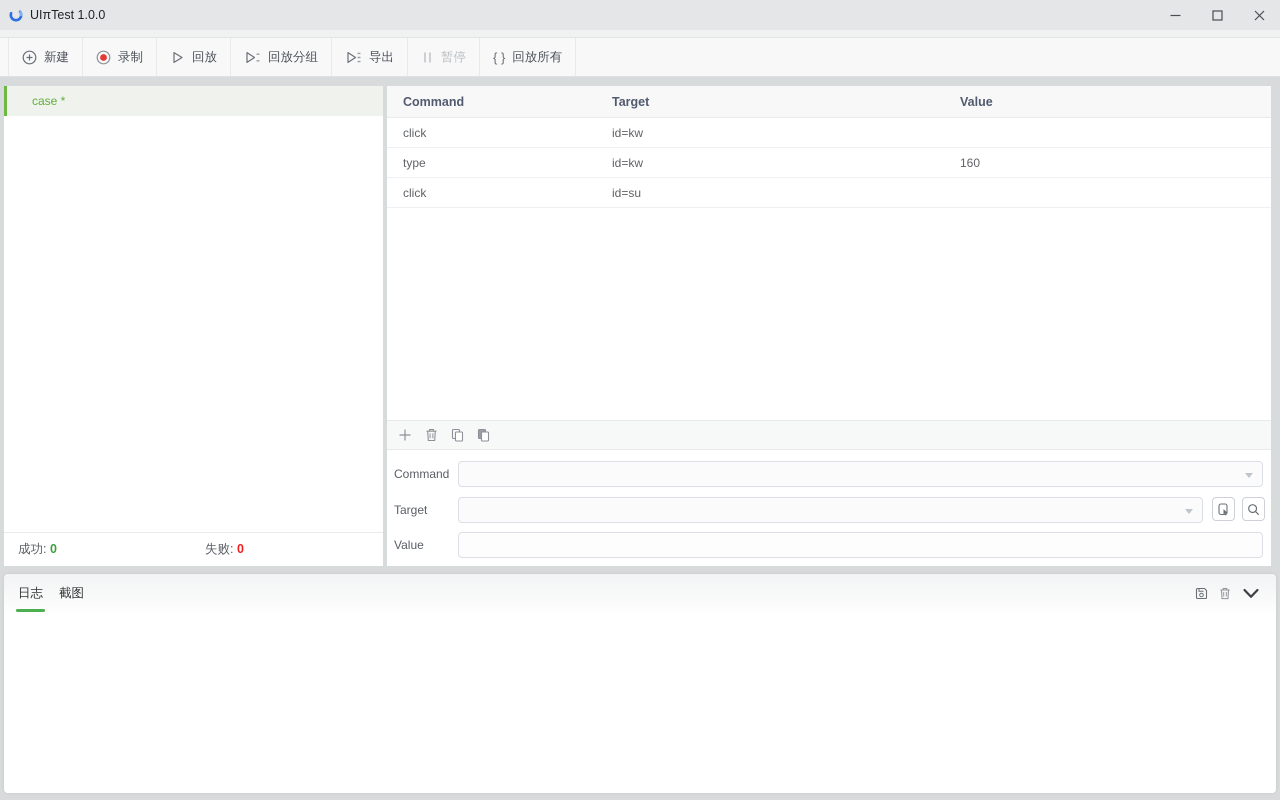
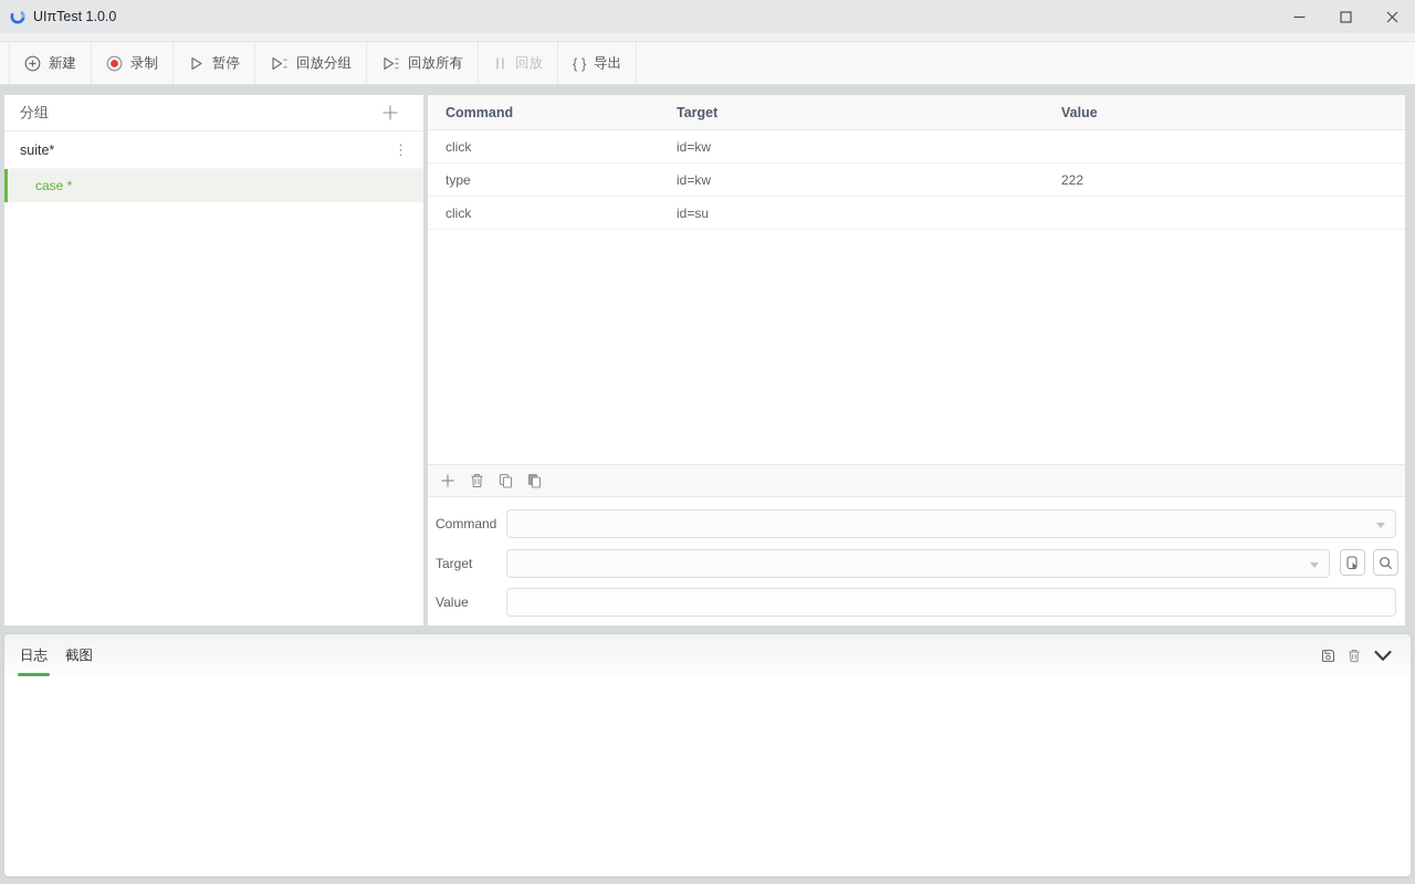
  UIπTest 1.0.0
  新建
  录制
- 回放
+ 暂停
  回放分组
- 导出
+ 回放所有
- 暂停
+ 回放
  { }
- 回放所有
+ 导出
+ 分组
+ suite*
+ ⋮
  case *
- 成功: 0
- 失败: 0
  Command
  Target
  Value
  click
  id=kw
  type
  id=kw
- 160
+ 222
  click
  id=su
  Command
  Target
  Value
  日志
  截图
